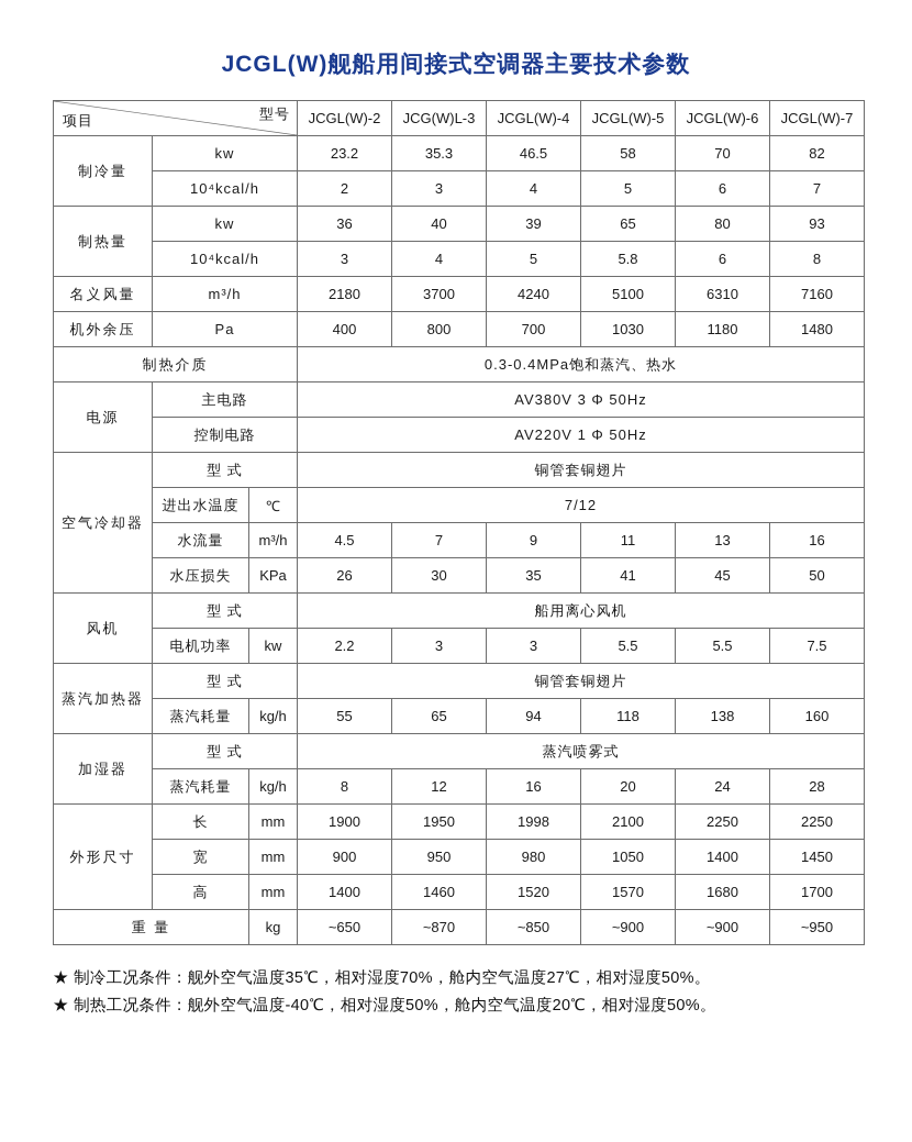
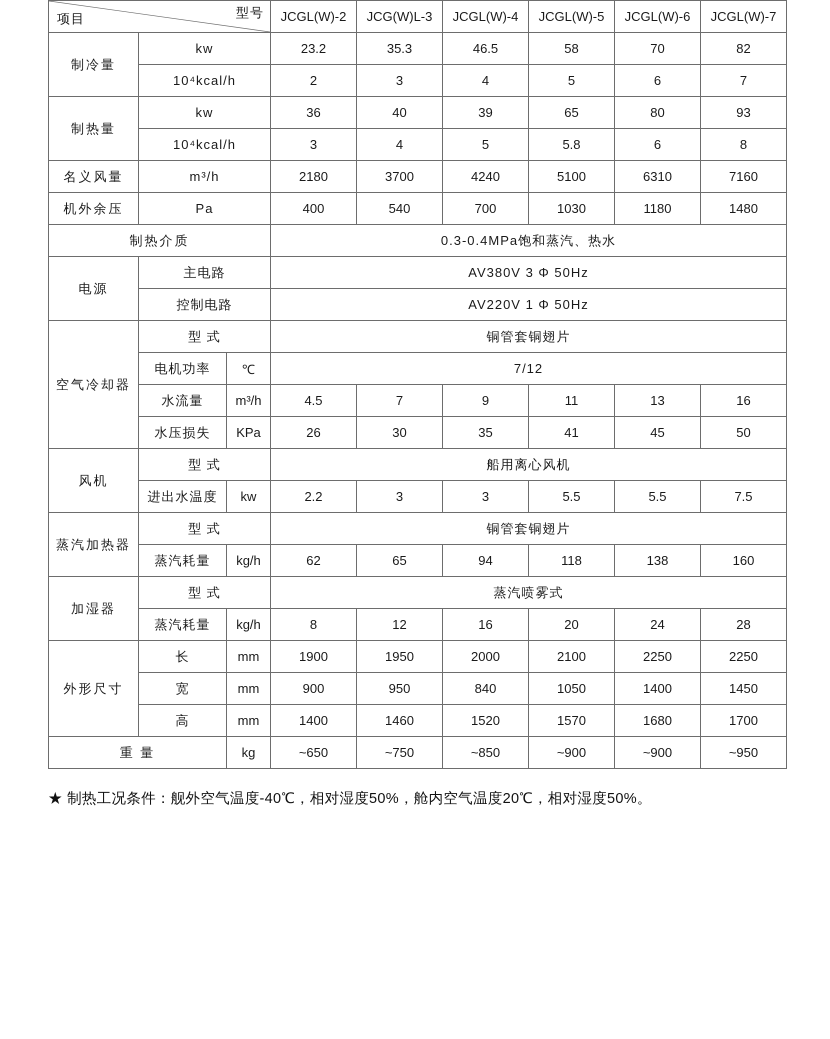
- JCGL(W)舰船用间接式空调器主要技术参数
  项目 型号	JCGL(W)-2	JCG(W)L-3	JCGL(W)-4	JCGL(W)-5	JCGL(W)-6	JCGL(W)-7
  制冷量	kw	23.2	35.3	46.5	58	70	82
  10⁴kcal/h	2	3	4	5	6	7
  制热量	kw	36	40	39	65	80	93
  10⁴kcal/h	3	4	5	5.8	6	8
  名义风量	m³/h	2180	3700	4240	5100	6310	7160
- 机外余压	Pa	400	800	700	1030	1180	1480
+ 机外余压	Pa	400	540	700	1030	1180	1480
  制热介质	0.3-0.4MPa饱和蒸汽、热水
  电源	主电路	AV380V 3 Φ 50Hz
  控制电路	AV220V 1 Φ 50Hz
  空气冷却器	型 式	铜管套铜翅片
- 进出水温度	℃	7/12
+ 电机功率	℃	7/12
  水流量	m³/h	4.5	7	9	11	13	16
  水压损失	KPa	26	30	35	41	45	50
  风机	型 式	船用离心风机
- 电机功率	kw	2.2	3	3	5.5	5.5	7.5
+ 进出水温度	kw	2.2	3	3	5.5	5.5	7.5
  蒸汽加热器	型 式	铜管套铜翅片
- 蒸汽耗量	kg/h	55	65	94	118	138	160
+ 蒸汽耗量	kg/h	62	65	94	118	138	160
  加湿器	型 式	蒸汽喷雾式
  蒸汽耗量	kg/h	8	12	16	20	24	28
- 外形尺寸	长	mm	1900	1950	1998	2100	2250	2250
+ 外形尺寸	长	mm	1900	1950	2000	2100	2250	2250
- 宽	mm	900	950	980	1050	1400	1450
+ 宽	mm	900	950	840	1050	1400	1450
  高	mm	1400	1460	1520	1570	1680	1700
- 重 量	kg	~650	~870	~850	~900	~900	~950
+ 重 量	kg	~650	~750	~850	~900	~900	~950
- ★ 制冷工况条件：舰外空气温度35℃，相对湿度70%，舱内空气温度27℃，相对湿度50%。
  ★ 制热工况条件：舰外空气温度-40℃，相对湿度50%，舱内空气温度20℃，相对湿度50%。
